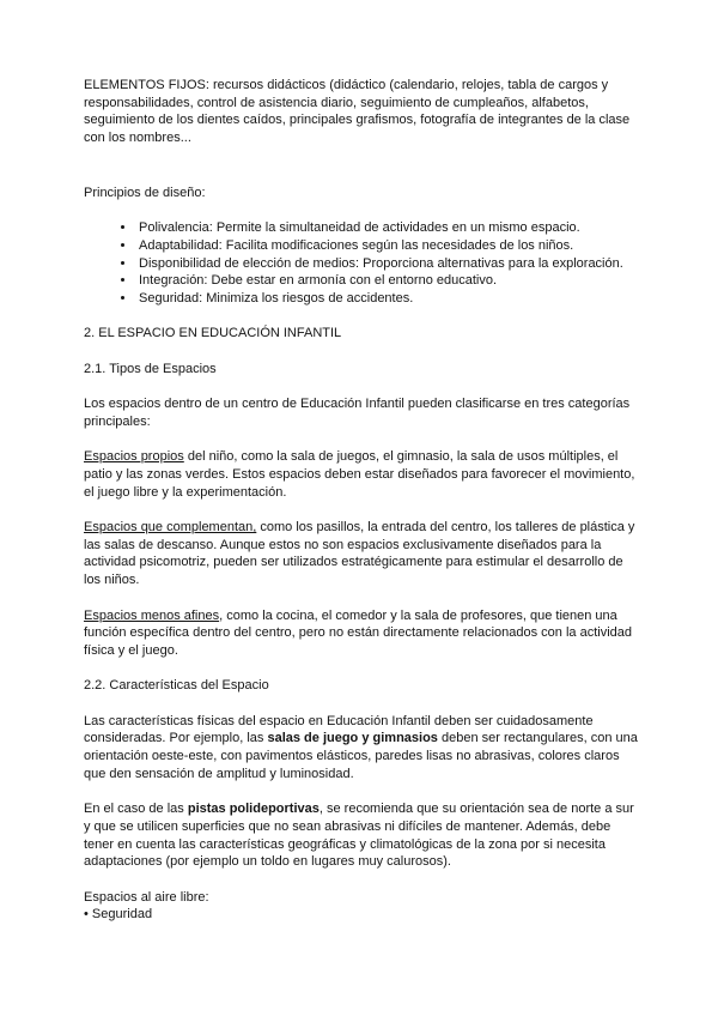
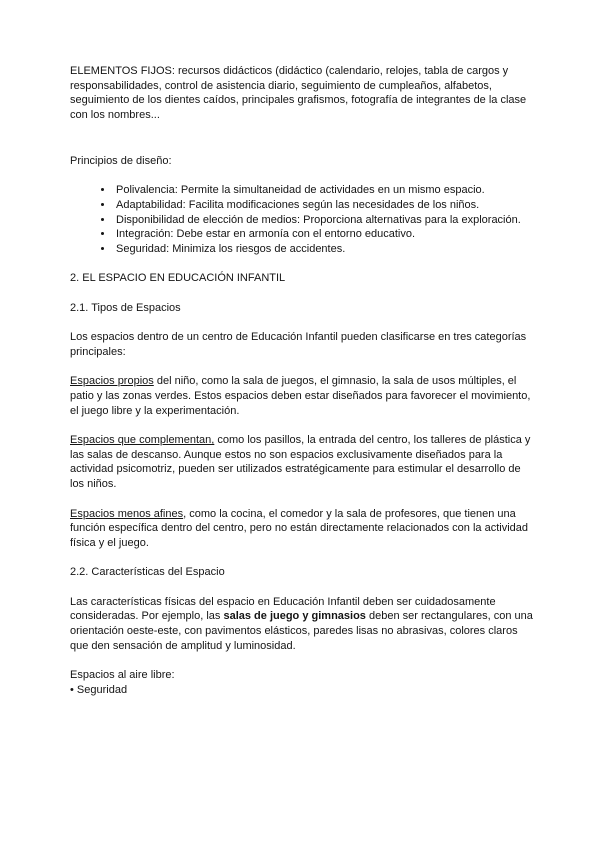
  ELEMENTOS FIJOS: recursos didácticos (didáctico (calendario, relojes, tabla de cargos y responsabilidades, control de asistencia diario, seguimiento de cumpleaños, alfabetos, seguimiento de los dientes caídos, principales grafismos, fotografía de integrantes de la clase con los nombres...
  Principios de diseño:
  Polivalencia: Permite la simultaneidad de actividades en un mismo espacio.
  Adaptabilidad: Facilita modificaciones según las necesidades de los niños.
  Disponibilidad de elección de medios: Proporciona alternativas para la exploración.
  Integración: Debe estar en armonía con el entorno educativo.
  Seguridad: Minimiza los riesgos de accidentes.
  2. EL ESPACIO EN EDUCACIÓN INFANTIL
  2.1. Tipos de Espacios
  Los espacios dentro de un centro de Educación Infantil pueden clasificarse en tres categorías principales:
  Espacios propios del niño, como la sala de juegos, el gimnasio, la sala de usos múltiples, el patio y las zonas verdes. Estos espacios deben estar diseñados para favorecer el movimiento, el juego libre y la experimentación.
  Espacios que complementan, como los pasillos, la entrada del centro, los talleres de plástica y las salas de descanso. Aunque estos no son espacios exclusivamente diseñados para la actividad psicomotriz, pueden ser utilizados estratégicamente para estimular el desarrollo de los niños.
  Espacios menos afines, como la cocina, el comedor y la sala de profesores, que tienen una función específica dentro del centro, pero no están directamente relacionados con la actividad física y el juego.
  2.2. Características del Espacio
  Las características físicas del espacio en Educación Infantil deben ser cuidadosamente consideradas. Por ejemplo, las salas de juego y gimnasios deben ser rectangulares, con una orientación oeste-este, con pavimentos elásticos, paredes lisas no abrasivas, colores claros que den sensación de amplitud y luminosidad.
- En el caso de las pistas polideportivas, se recomienda que su orientación sea de norte a sur y que se utilicen superficies que no sean abrasivas ni difíciles de mantener. Además, debe tener en cuenta las características geográficas y climatológicas de la zona por si necesita adaptaciones (por ejemplo un toldo en lugares muy calurosos).
  Espacios al aire libre:
  • Seguridad
